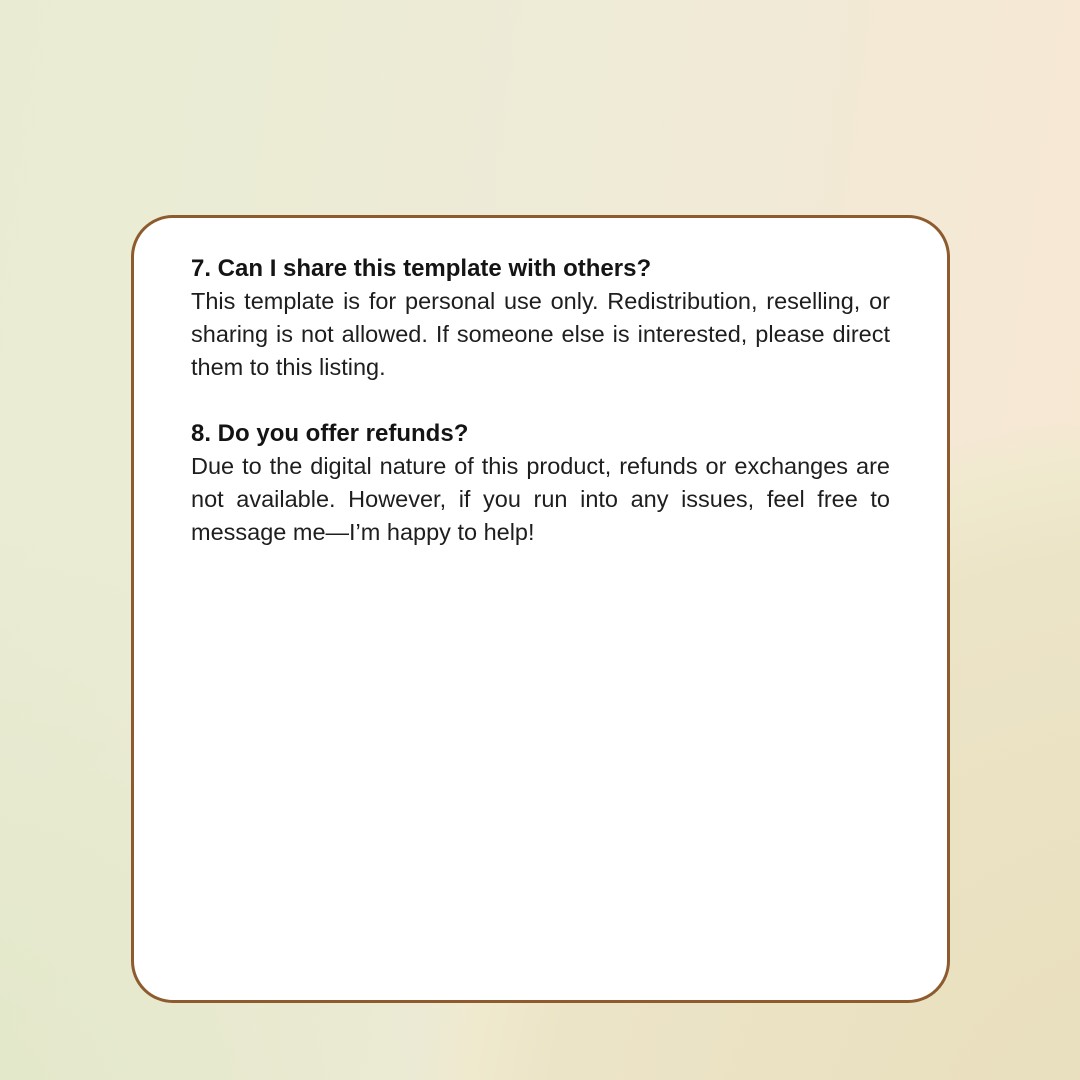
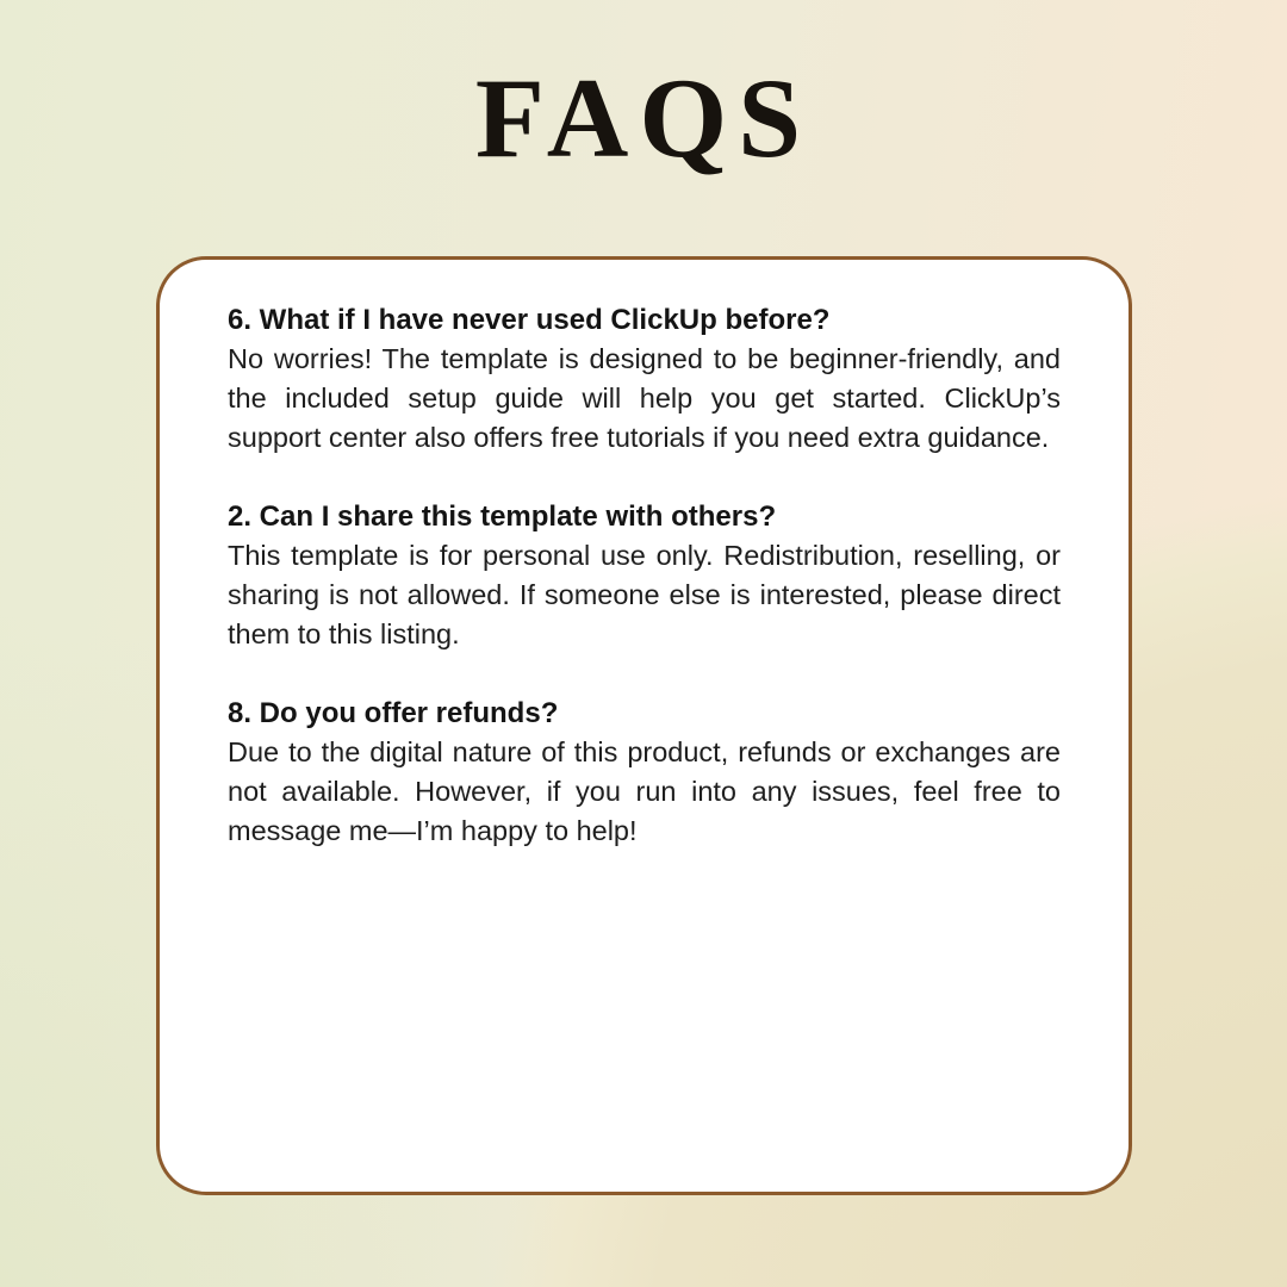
+ FAQS
+ 6. What if I have never used ClickUp before?
+ No worries! The template is designed to be beginner-friendly, and the included setup guide will help you get started. ClickUp’s support center also offers free tutorials if you need extra guidance.
- 7. Can I share this template with others?
+ 2. Can I share this template with others?
  This template is for personal use only. Redistribution, reselling, or sharing is not allowed. If someone else is interested, please direct them to this listing.
  8. Do you offer refunds?
  Due to the digital nature of this product, refunds or exchanges are not available. However, if you run into any issues, feel free to message me—I’m happy to help!
